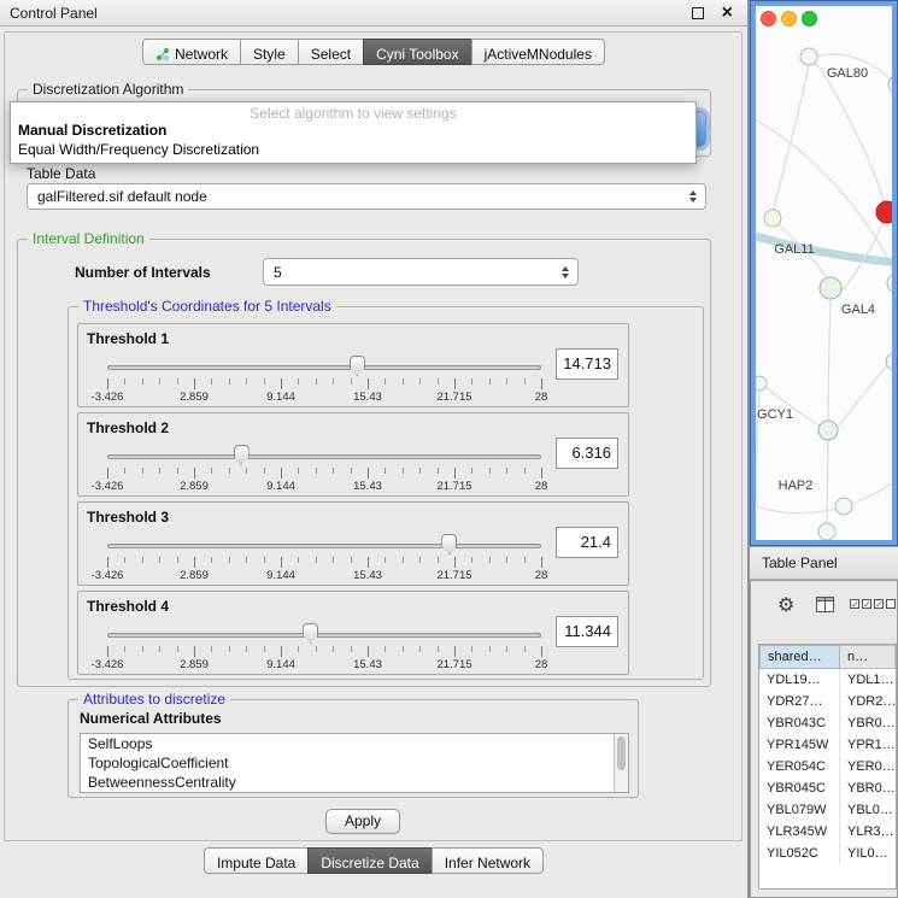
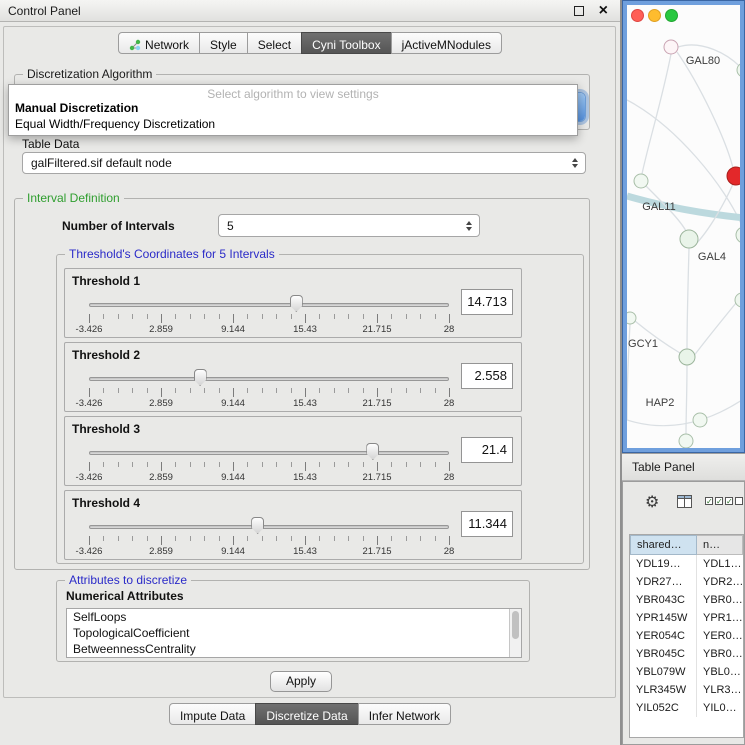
  Control Panel
  ×
  Network
  Style
  Select
  Cyni Toolbox
  jActiveMNodules
  Discretization Algorithm
  Select algorithm to view settings
  Manual Discretization
  Equal Width/Frequency Discretization
  Table Data
  galFiltered.sif default node
  Interval Definition
  Number of Intervals
  5
  Threshold's Coordinates for 5 Intervals
  Threshold 1
  -3.426
  2.859
  9.144
  15.43
  21.715
  28
  14.713
  Threshold 2
  -3.426
  2.859
  9.144
  15.43
  21.715
  28
- 6.316
+ 2.558
  Threshold 3
  -3.426
  2.859
  9.144
  15.43
  21.715
  28
  21.4
  Threshold 4
  -3.426
  2.859
  9.144
  15.43
  21.715
  28
  11.344
  Attributes to discretize
  Numerical Attributes
  SelfLoops
  TopologicalCoefficient
  BetweennessCentrality
  Apply
  Impute Data
  Discretize Data
  Infer Network
  GAL80
  GAL11
  GAL4
  GCY1
  HAP2
  Table Panel
  ⚙
  ✓
  ✓
  ✓
  shared…
  n…
  YDL19…
  YDL1…
  YDR27…
  YDR2…
  YBR043C
  YBR0…
  YPR145W
  YPR1…
  YER054C
  YER0…
  YBR045C
  YBR0…
  YBL079W
  YBL0…
  YLR345W
  YLR3…
  YIL052C
  YIL0…
